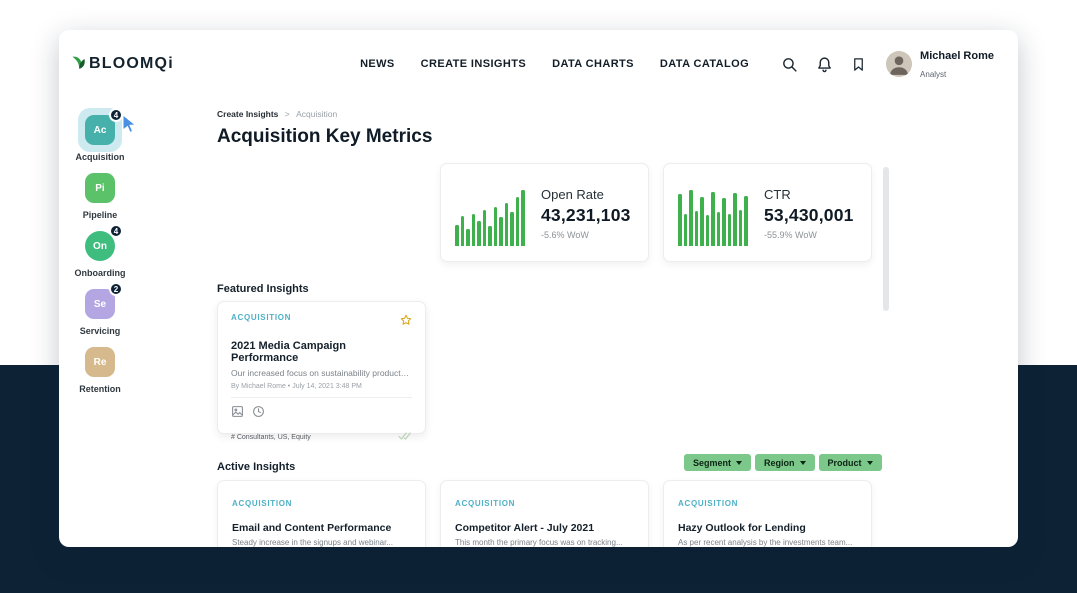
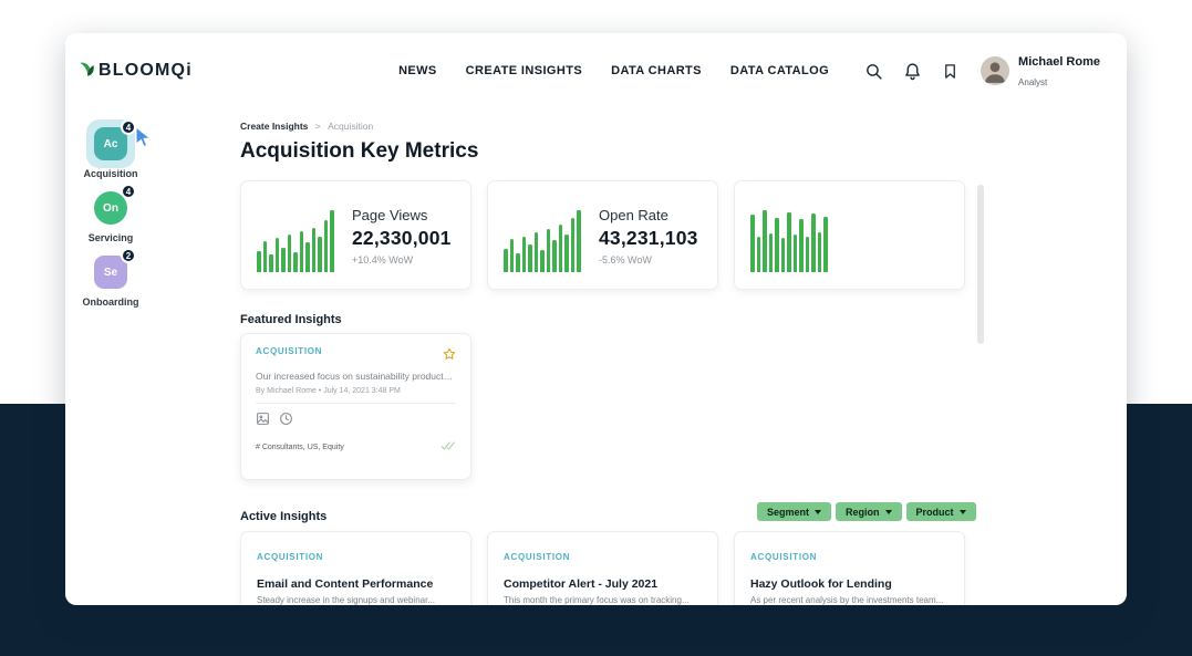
  BLOOMQi
  NEWS
  CREATE INSIGHTS
  DATA CHARTS
  DATA CATALOG
  Michael Rome
  Analyst
  Ac
  4
  Acquisition
- Pi
- Pipeline
  On
  4
- Onboarding
+ Servicing
  Se
  2
- Servicing
+ Onboarding
- Re
- Retention
  Create Insights > Acquisition
  Acquisition Key Metrics
+ Page Views
+ 22,330,001
+ +10.4% WoW
  Open Rate
  43,231,103
  -5.6% WoW
- CTR
- 53,430,001
- -55.9% WoW
  Featured Insights
  ACQUISITION
- 2021 Media Campaign Performance
  Our increased focus on sustainability products h
  Active Insights
  Segment
  Region
  Product
  ACQUISITION
  Email and Content Performance
  Steady increase in the signups and webinar...
  ACQUISITION
  Competitor Alert - July 2021
  This month the primary focus was on tracking...
  ACQUISITION
  Hazy Outlook for Lending
  As per recent analysis by the investments team...
